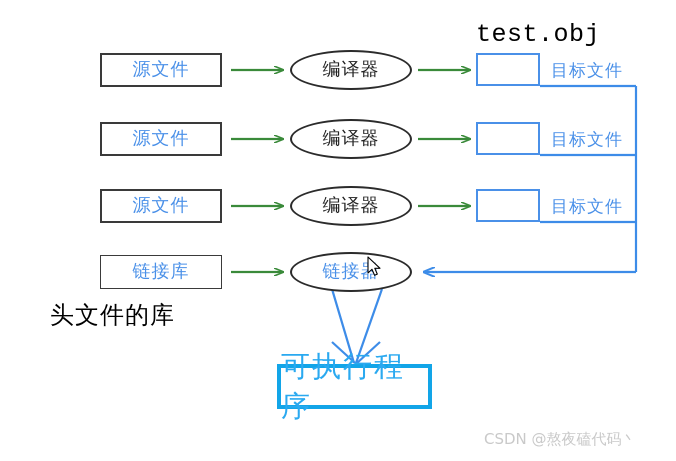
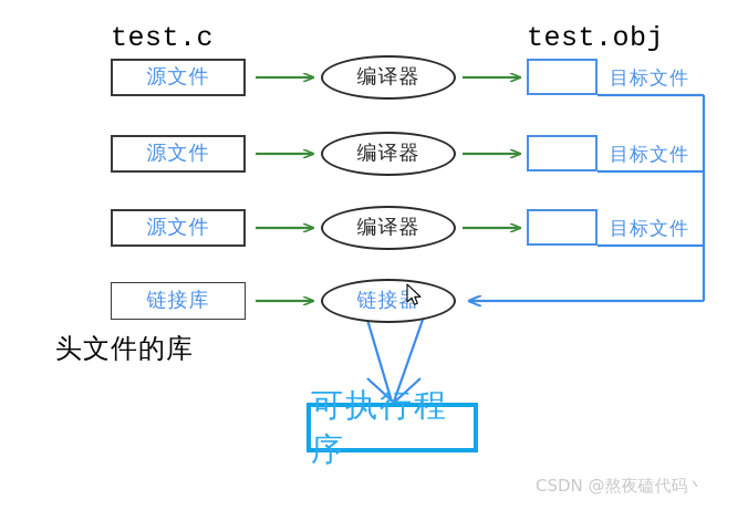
+ test.c
  test.obj
  源文件
  编译器
  目标文件
  源文件
  编译器
  目标文件
  源文件
  编译器
  目标文件
  链接库
  头文件的库
  可执行程序
  CSDN @熬夜磕代码丶
